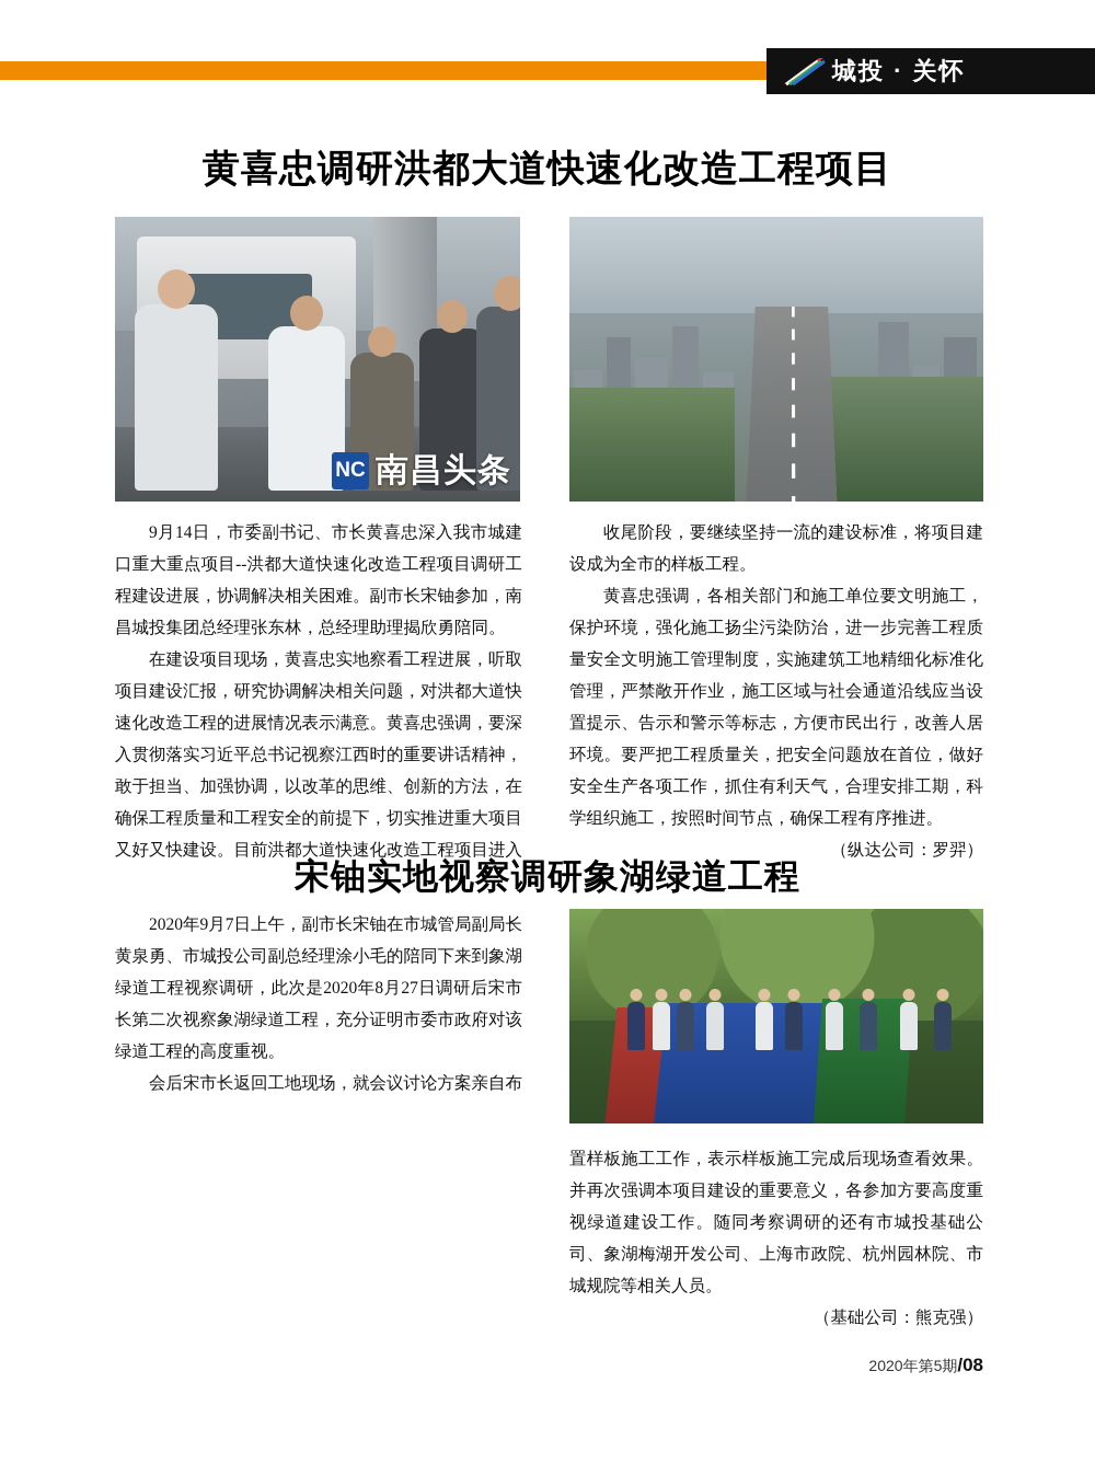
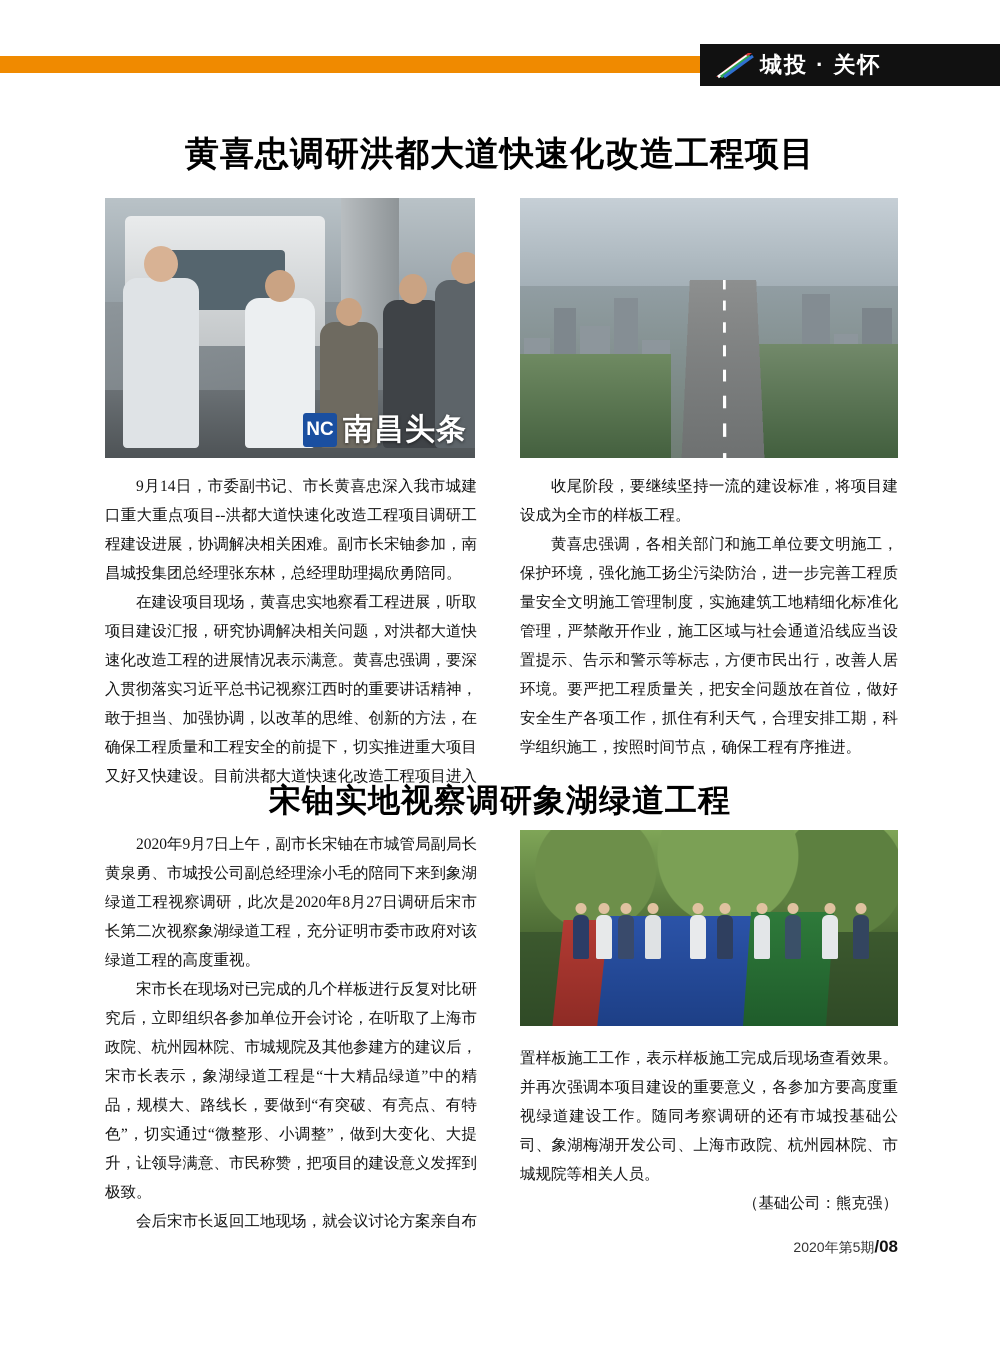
  城投 · 关怀
  黄喜忠调研洪都大道快速化改造工程项目
  NC
  南昌头条
  9月14日，市委副书记、市长黄喜忠深入我市城建口重大重点项目--洪都大道快速化改造工程项目调研工程建设进展，协调解决相关困难。副市长宋铀参加，南昌城投集团总经理张东林，总经理助理揭欣勇陪同。
  在建设项目现场，黄喜忠实地察看工程进展，听取项目建设汇报，研究协调解决相关问题，对洪都大道快速化改造工程的进展情况表示满意。黄喜忠强调，要深入贯彻落实习近平总书记视察江西时的重要讲话精神，敢于担当、加强协调，以改革的思维、创新的方法，在确保工程质量和工程安全的前提下，切实推进重大项目又好又快建设。目前洪都大道快速化改造工程项目进入
  收尾阶段，要继续坚持一流的建设标准，将项目建设成为全市的样板工程。
  黄喜忠强调，各相关部门和施工单位要文明施工，保护环境，强化施工扬尘污染防治，进一步完善工程质量安全文明施工管理制度，实施建筑工地精细化标准化管理，严禁敞开作业，施工区域与社会通道沿线应当设置提示、告示和警示等标志，方便市民出行，改善人居环境。要严把工程质量关，把安全问题放在首位，做好安全生产各项工作，抓住有利天气，合理安排工期，科学组织施工，按照时间节点，确保工程有序推进。
- （纵达公司：罗羿）
  宋铀实地视察调研象湖绿道工程
  2020年9月7日上午，副市长宋铀在市城管局副局长黄泉勇、市城投公司副总经理涂小毛的陪同下来到象湖绿道工程视察调研，此次是2020年8月27日调研后宋市长第二次视察象湖绿道工程，充分证明市委市政府对该绿道工程的高度重视。
+ 宋市长在现场对已完成的几个样板进行反复对比研究后，立即组织各参加单位开会讨论，在听取了上海市政院、杭州园林院、市城规院及其他参建方的建议后，宋市长表示，象湖绿道工程是“十大精品绿道”中的精品，规模大、路线长，要做到“有突破、有亮点、有特色”，切实通过“微整形、小调整”，做到大变化、大提升，让领导满意、市民称赞，把项目的建设意义发挥到极致。
  会后宋市长返回工地现场，就会议讨论方案亲自布
  置样板施工工作，表示样板施工完成后现场查看效果。并再次强调本项目建设的重要意义，各参加方要高度重视绿道建设工作。随同考察调研的还有市城投基础公司、象湖梅湖开发公司、上海市政院、杭州园林院、市城规院等相关人员。
  （基础公司：熊克强）
  2020年第5期/08
